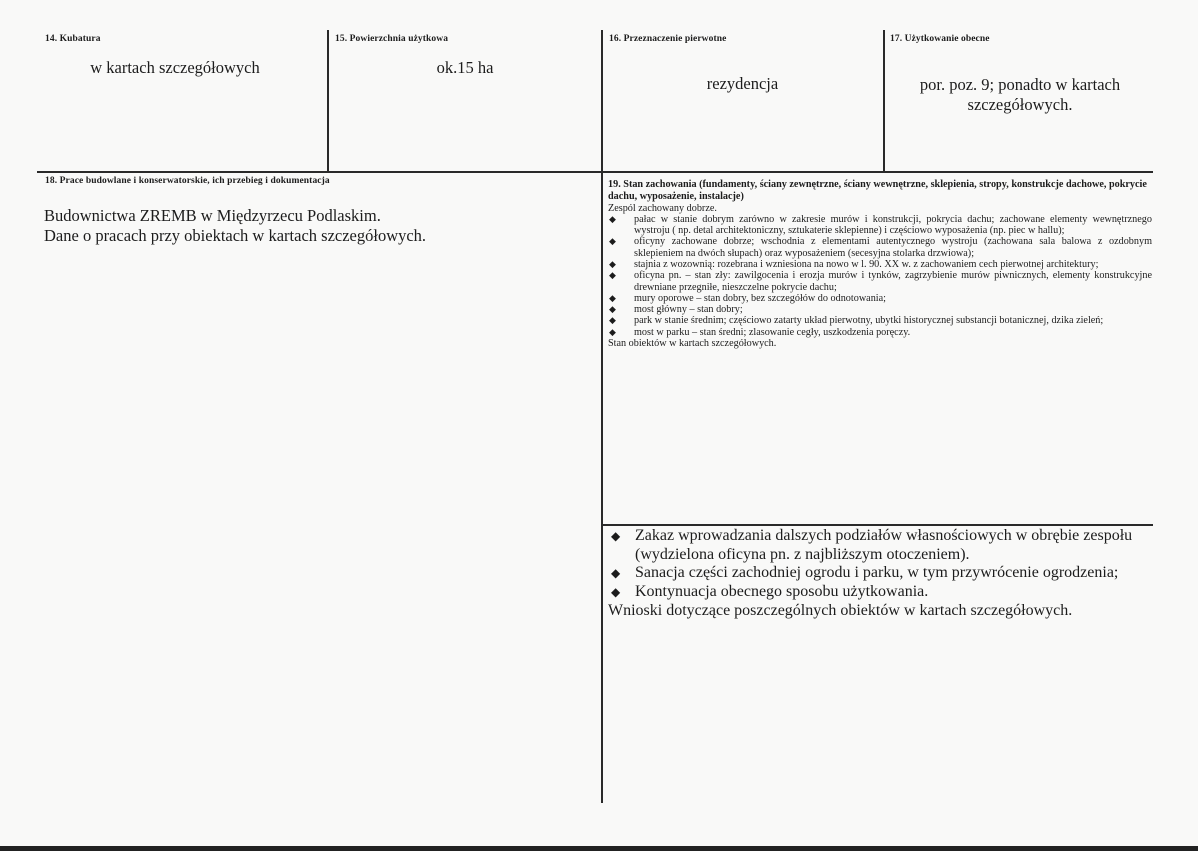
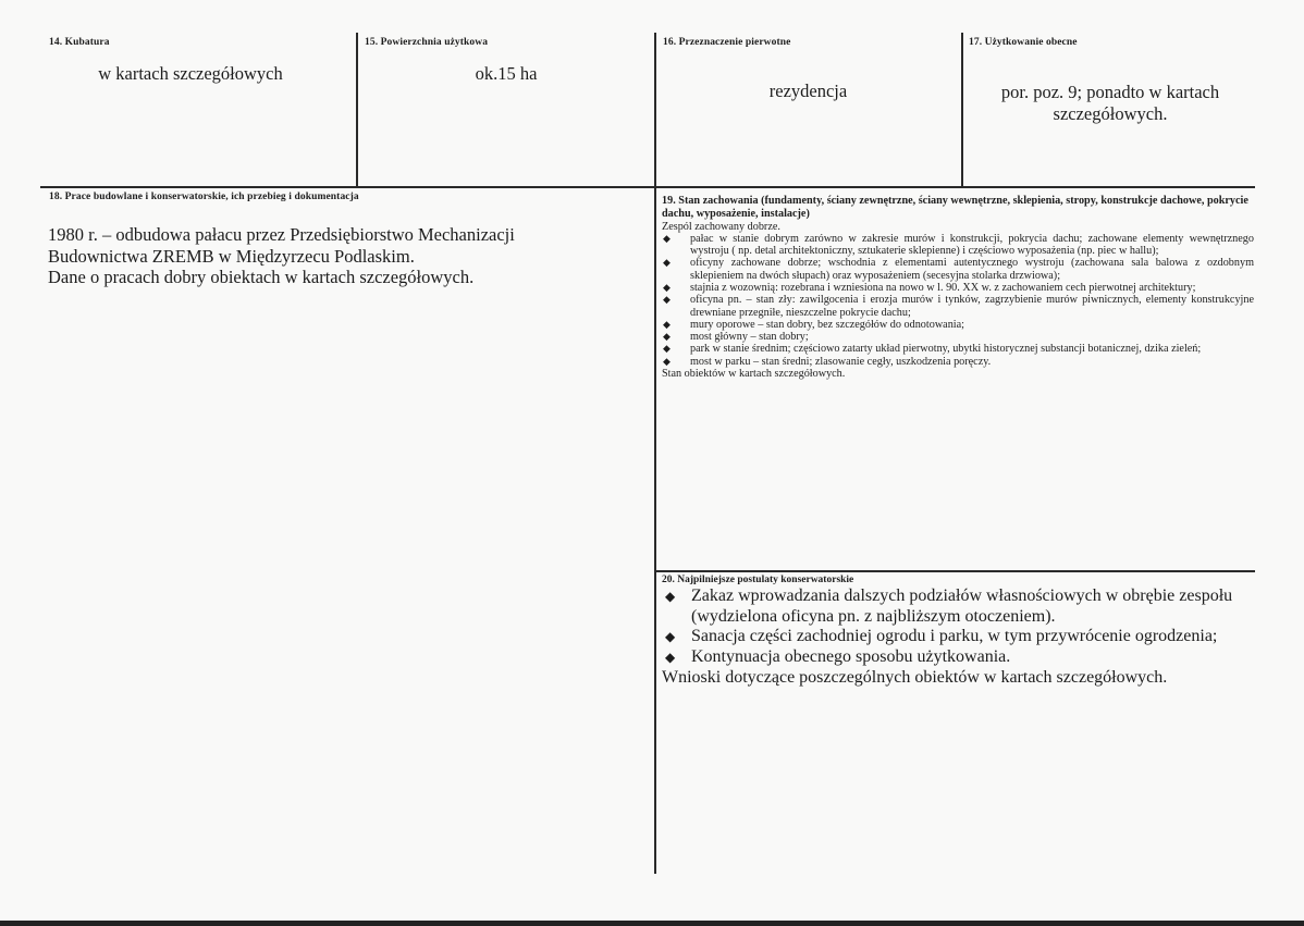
  14. Kubatura
  w kartach szczegółowych
  15. Powierzchnia użytkowa
  ok.15 ha
  16. Przeznaczenie pierwotne
  rezydencja
  17. Użytkowanie obecne
  por. poz. 9; ponadto w kartach szczegółowych.
  18. Prace budowlane i konserwatorskie, ich przebieg i dokumentacja
+ 1980 r. – odbudowa pałacu przez Przedsiębiorstwo Mechanizacji
  Budownictwa ZREMB w Międzyrzecu Podlaskim.
- Dane o pracach przy obiektach w kartach szczegółowych.
+ Dane o pracach dobry obiektach w kartach szczegółowych.
  19. Stan zachowania (fundamenty, ściany zewnętrzne, ściany wewnętrzne, sklepienia, stropy, konstrukcje dachowe, pokrycie dachu, wyposażenie, instalacje)
  Zespól zachowany dobrze.
  ◆
  pałac w stanie dobrym zarówno w zakresie murów i konstrukcji, pokrycia dachu; zachowane elementy wewnętrznego wystroju ( np. detal architektoniczny, sztukaterie sklepienne) i częściowo wyposażenia (np. piec w hallu);
  ◆
  oficyny zachowane dobrze; wschodnia z elementami autentycznego wystroju (zachowana sala balowa z ozdobnym sklepieniem na dwóch słupach) oraz wyposażeniem (secesyjna stolarka drzwiowa);
  ◆
  stajnia z wozownią: rozebrana i wzniesiona na nowo w l. 90. XX w. z zachowaniem cech pierwotnej architektury;
  ◆
  oficyna pn. – stan zły: zawilgocenia i erozja murów i tynków, zagrzybienie murów piwnicznych, elementy konstrukcyjne drewniane przegniłe, nieszczelne pokrycie dachu;
  ◆
  mury oporowe – stan dobry, bez szczegółów do odnotowania;
  ◆
  most główny – stan dobry;
  ◆
  park w stanie średnim; częściowo zatarty układ pierwotny, ubytki historycznej substancji botanicznej, dzika zieleń;
  ◆
  most w parku – stan średni; zlasowanie cegły, uszkodzenia poręczy.
  Stan obiektów w kartach szczegółowych.
+ 20. Najpilniejsze postulaty konserwatorskie
  ◆
  Zakaz wprowadzania dalszych podziałów własnościowych w obrębie zespołu (wydzielona oficyna pn. z najbliższym otoczeniem).
  ◆
  Sanacja części zachodniej ogrodu i parku, w tym przywrócenie ogrodzenia;
  ◆
  Kontynuacja obecnego sposobu użytkowania.
  Wnioski dotyczące poszczególnych obiektów w kartach szczegółowych.
